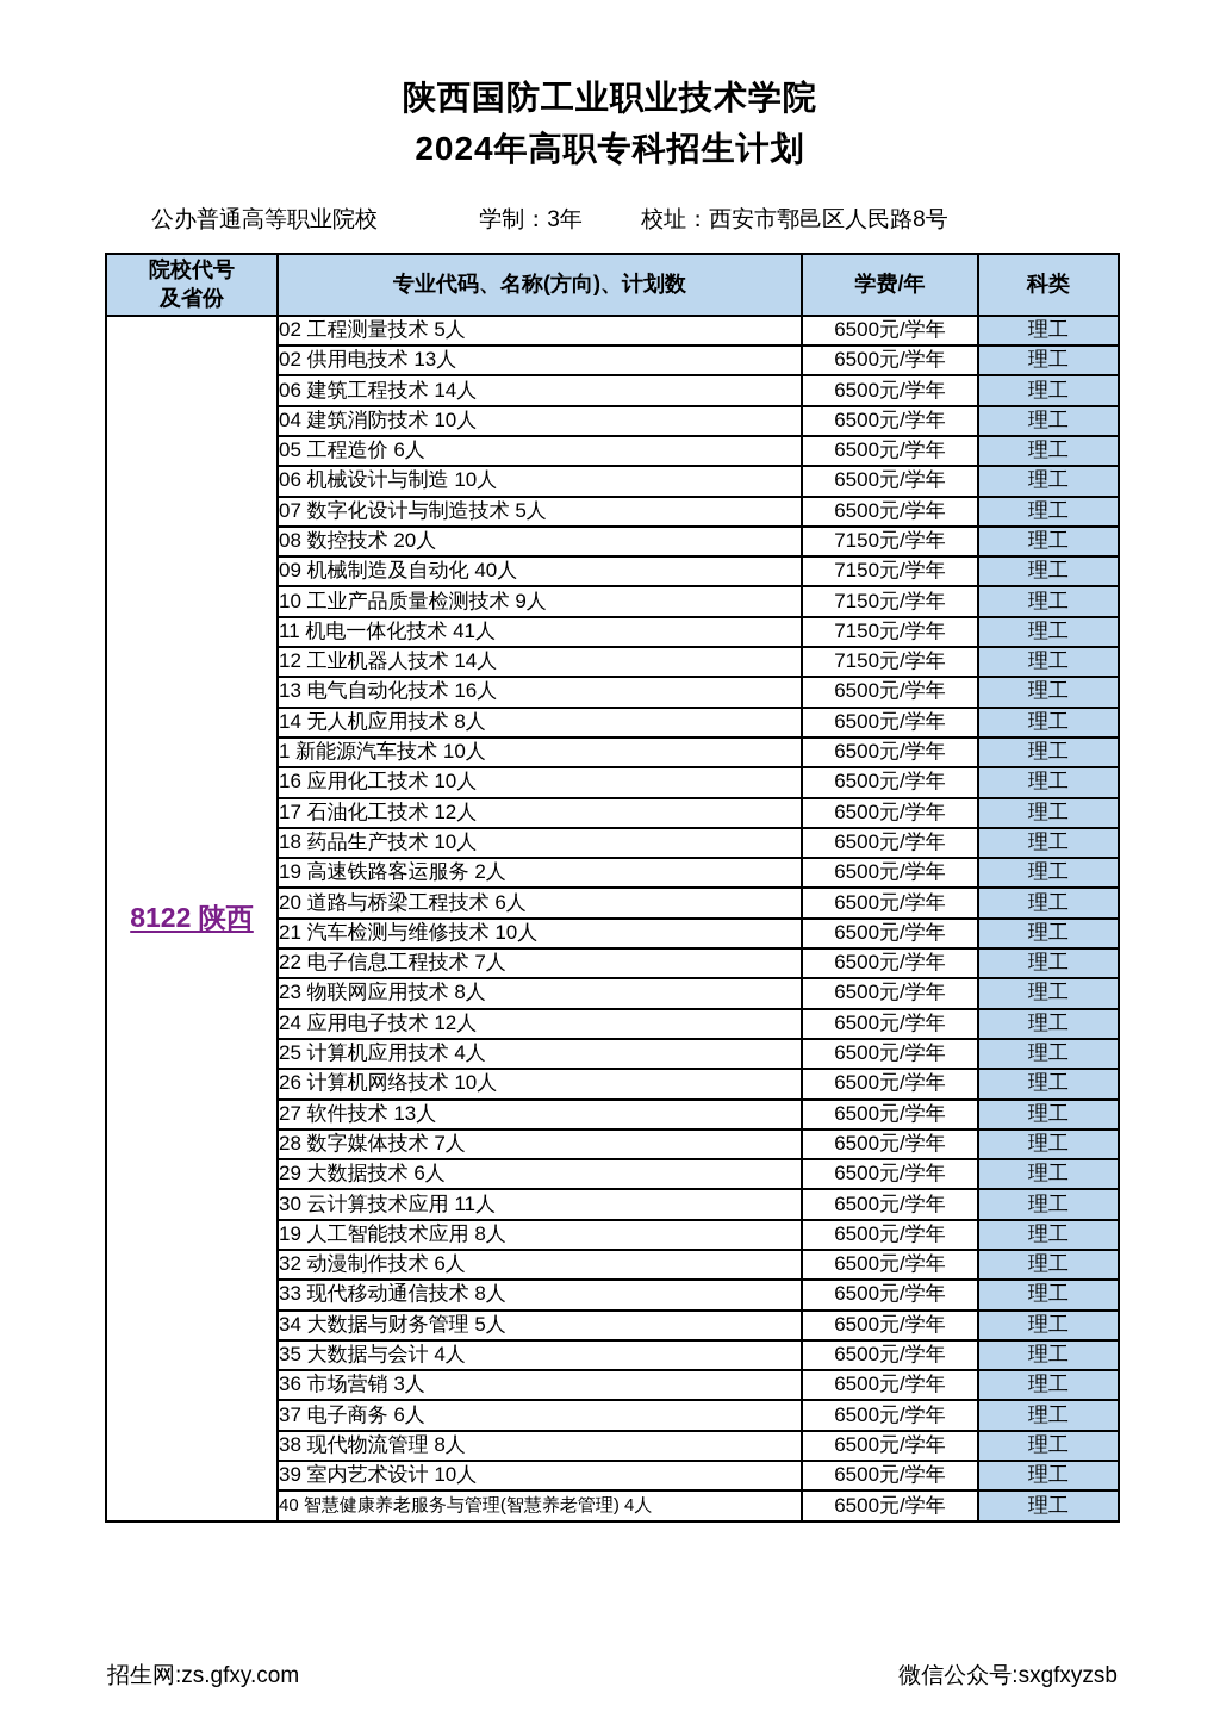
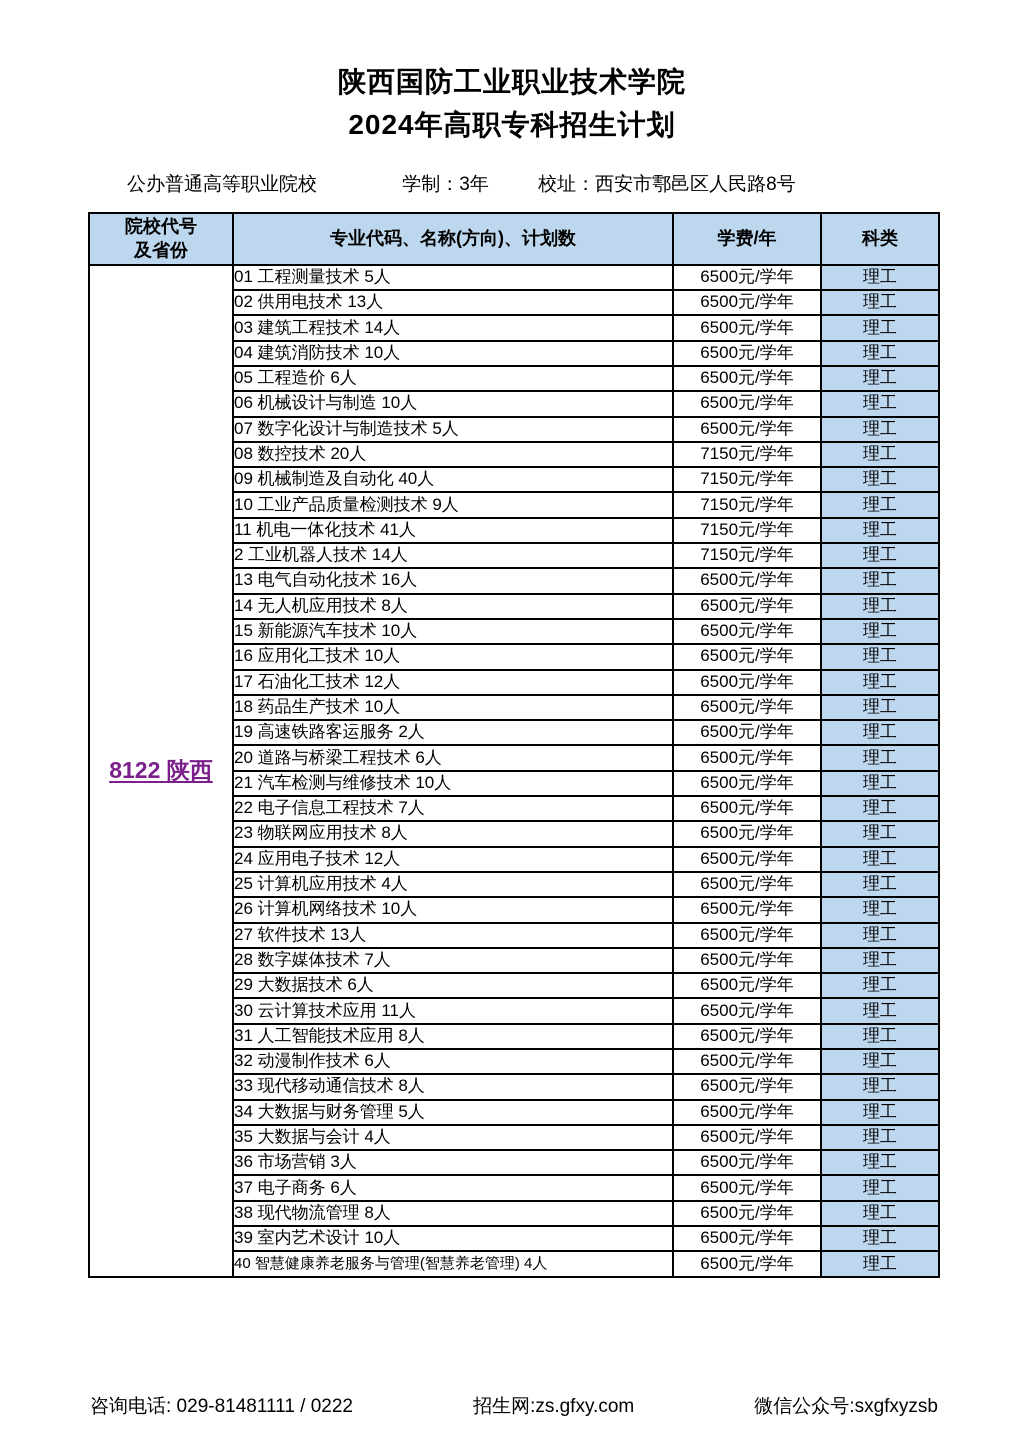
  陕西国防工业职业技术学院
  2024年高职专科招生计划
  公办普通高等职业院校 学制：3年 校址：西安市鄠邑区人民路8号
  院校代号 及省份	专业代码、名称(方向)、计划数	学费/年	科类
- 8122 陕西	02 工程测量技术 5人	6500元/学年	理工
+ 8122 陕西	01 工程测量技术 5人	6500元/学年	理工
  02 供用电技术 13人	6500元/学年	理工
- 06 建筑工程技术 14人	6500元/学年	理工
+ 03 建筑工程技术 14人	6500元/学年	理工
  04 建筑消防技术 10人	6500元/学年	理工
  05 工程造价 6人	6500元/学年	理工
  06 机械设计与制造 10人	6500元/学年	理工
  07 数字化设计与制造技术 5人	6500元/学年	理工
  08 数控技术 20人	7150元/学年	理工
  09 机械制造及自动化 40人	7150元/学年	理工
  10 工业产品质量检测技术 9人	7150元/学年	理工
  11 机电一体化技术 41人	7150元/学年	理工
- 12 工业机器人技术 14人	7150元/学年	理工
+ 2 工业机器人技术 14人	7150元/学年	理工
  13 电气自动化技术 16人	6500元/学年	理工
  14 无人机应用技术 8人	6500元/学年	理工
- 1 新能源汽车技术 10人	6500元/学年	理工
+ 15 新能源汽车技术 10人	6500元/学年	理工
  16 应用化工技术 10人	6500元/学年	理工
  17 石油化工技术 12人	6500元/学年	理工
  18 药品生产技术 10人	6500元/学年	理工
  19 高速铁路客运服务 2人	6500元/学年	理工
  20 道路与桥梁工程技术 6人	6500元/学年	理工
  21 汽车检测与维修技术 10人	6500元/学年	理工
  22 电子信息工程技术 7人	6500元/学年	理工
  23 物联网应用技术 8人	6500元/学年	理工
  24 应用电子技术 12人	6500元/学年	理工
  25 计算机应用技术 4人	6500元/学年	理工
  26 计算机网络技术 10人	6500元/学年	理工
  27 软件技术 13人	6500元/学年	理工
  28 数字媒体技术 7人	6500元/学年	理工
  29 大数据技术 6人	6500元/学年	理工
  30 云计算技术应用 11人	6500元/学年	理工
- 19 人工智能技术应用 8人	6500元/学年	理工
+ 31 人工智能技术应用 8人	6500元/学年	理工
  32 动漫制作技术 6人	6500元/学年	理工
  33 现代移动通信技术 8人	6500元/学年	理工
  34 大数据与财务管理 5人	6500元/学年	理工
  35 大数据与会计 4人	6500元/学年	理工
  36 市场营销 3人	6500元/学年	理工
  37 电子商务 6人	6500元/学年	理工
  38 现代物流管理 8人	6500元/学年	理工
  39 室内艺术设计 10人	6500元/学年	理工
  40 智慧健康养老服务与管理(智慧养老管理) 4人	6500元/学年	理工
+ 咨询电话: 029-81481111 / 0222
  招生网:zs.gfxy.com
  微信公众号:sxgfxyzsb
